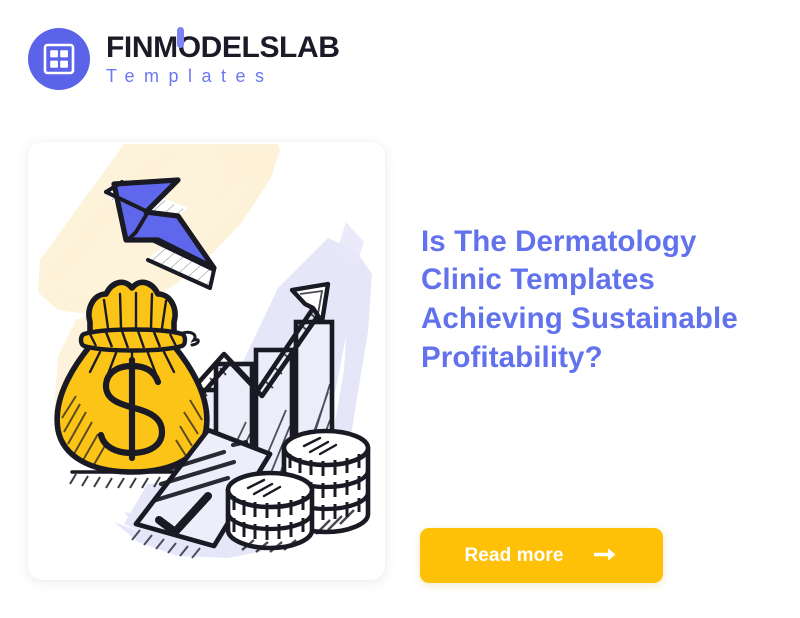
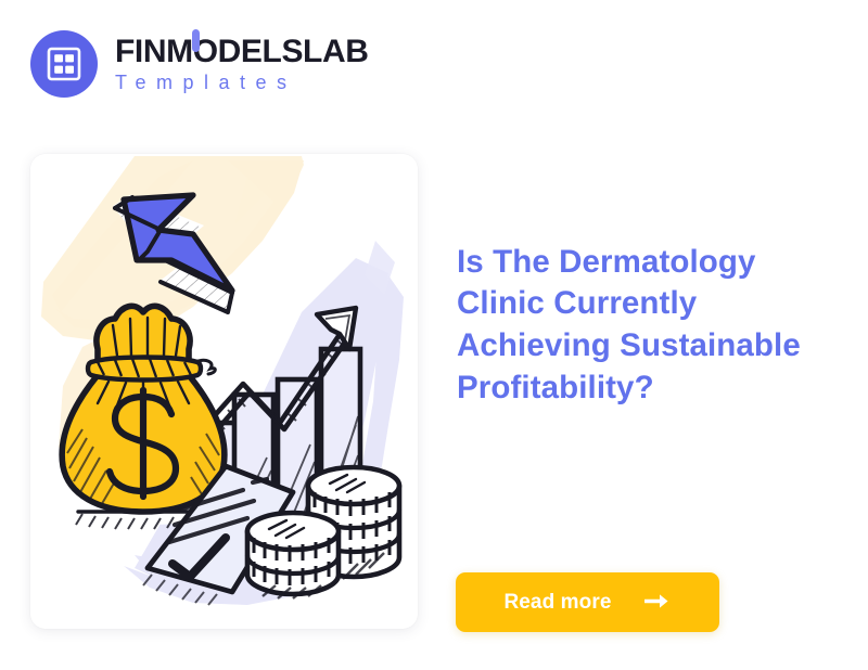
  FINMODELSLAB
  Templates
- Is The Dermatology Clinic Templates Achieving Sustainable Profitability?
+ Is The Dermatology Clinic Currently Achieving Sustainable Profitability?
  Read more
